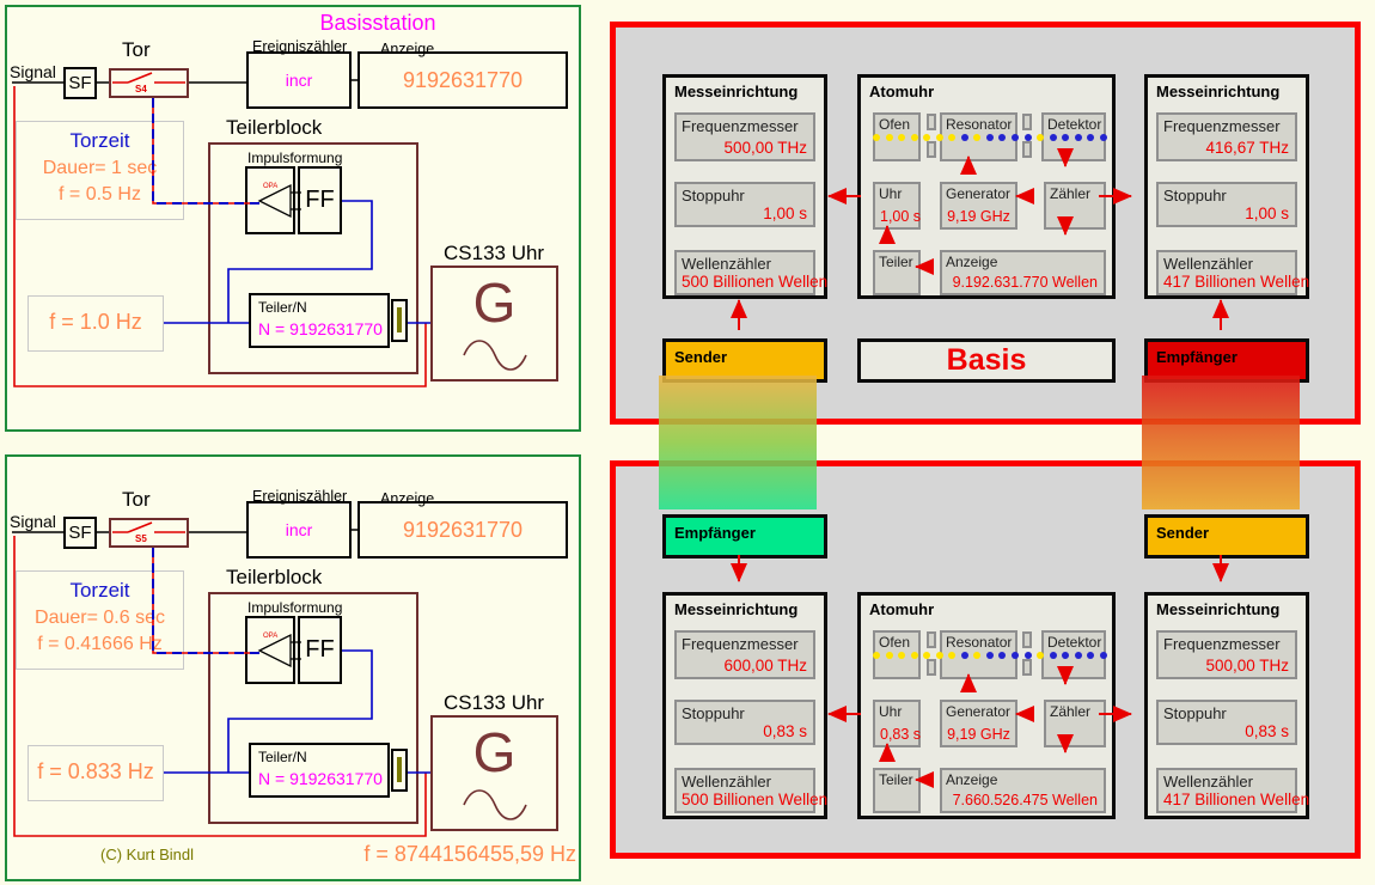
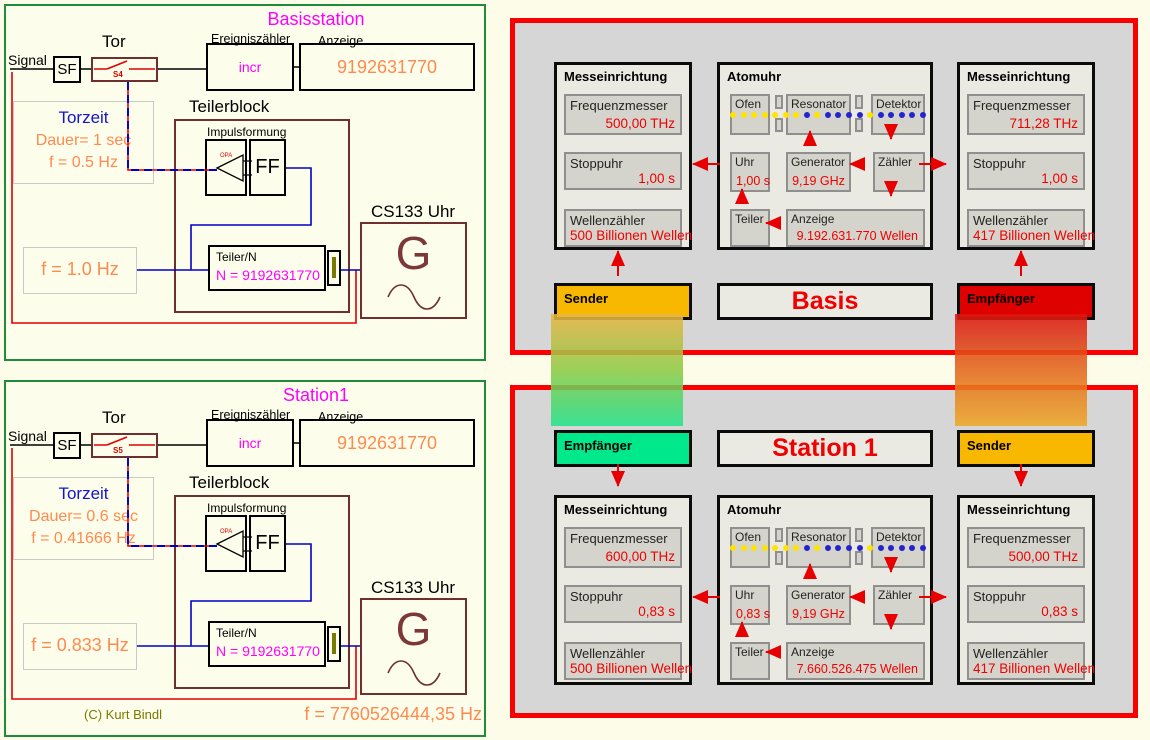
  Basisstation
  Signal
  SF
  Tor
  S4
  Ereigniszähler
  incr
  Anzeige
  9192631770
  Torzeit
  Dauer= 1 se
  f = 0.5 Hz
  Teilerblock
  Impulsformung
  FF
  f = 1.0 Hz
  Teiler/N
  N = 9192631770
  CS133 Uhr
  G
+ Station1
  Signal
  SF
  Tor
  S5
  Ereigniszähler
  incr
  Anzeige
  9192631770
  Torzeit
  Dauer= 0.6 sec
  f = 0.41666 Hz
  Teilerblock
  Impulsformung
  FF
  f = 0.833 Hz
  Teiler/N
  N = 9192631770
  CS133 Uhr
  G
- f = 8744156455,59 Hz
+ f = 7760526444,35 Hz
  (C) Kurt Bindl
  Messeinrichtung
  Frequenzmesser
  500,00 THz
  Stoppuhr
  1,00 s
  Wellenzähler
  500 Billionen Wellen
  Atomuhr
  Ofen
  Resonator
  Detektor
  Uhr
  1,00 s
  Generator
  9,19 GHz
  Zähler
  Teiler
  Anzeige
  9.192.631.770 Wellen
  Messeinrichtung
  Frequenzmesser
- 416,67 THz
+ 711,28 THz
  Stoppuhr
  1,00 s
  Wellenzähler
  417 Billionen Wellen
  Sender
  Basis
  Empfänger
  Empfänger
+ Station 1
  Sender
  Messeinrichtung
  Frequenzmesser
  600,00 THz
  Stoppuhr
  0,83 s
  Wellenzähler
  500 Billionen Wellen
  Atomuhr
  Ofen
  Resonator
  Detektor
  Uhr
  0,83 s
  Generator
  9,19 GHz
  Zähler
  Teiler
  Anzeige
  7.660.526.475 Wellen
  Messeinrichtung
  Frequenzmesser
  500,00 THz
  Stoppuhr
  0,83 s
  Wellenzähler
  417 Billionen Wellen
